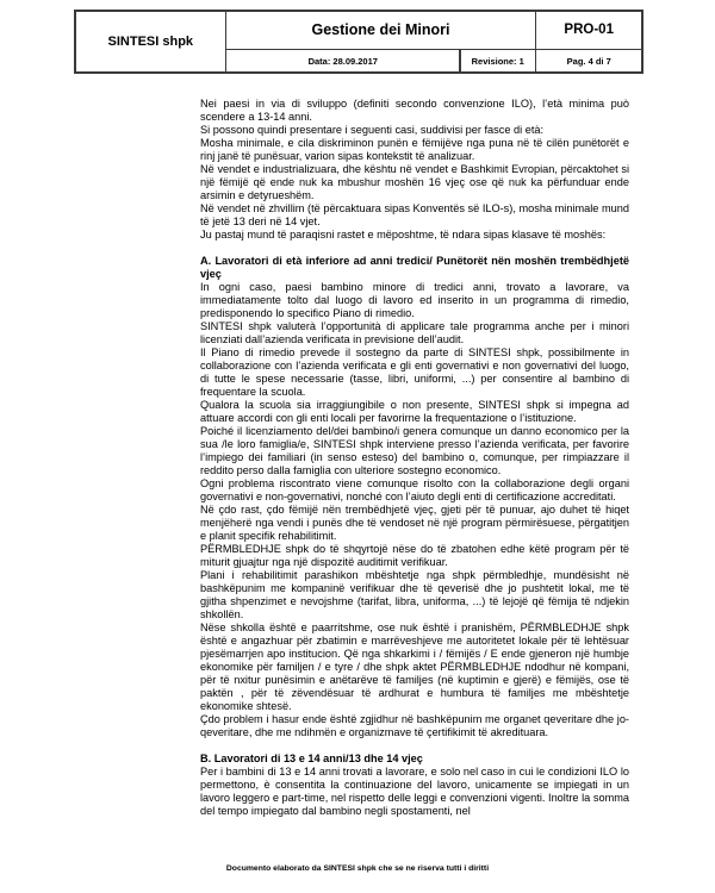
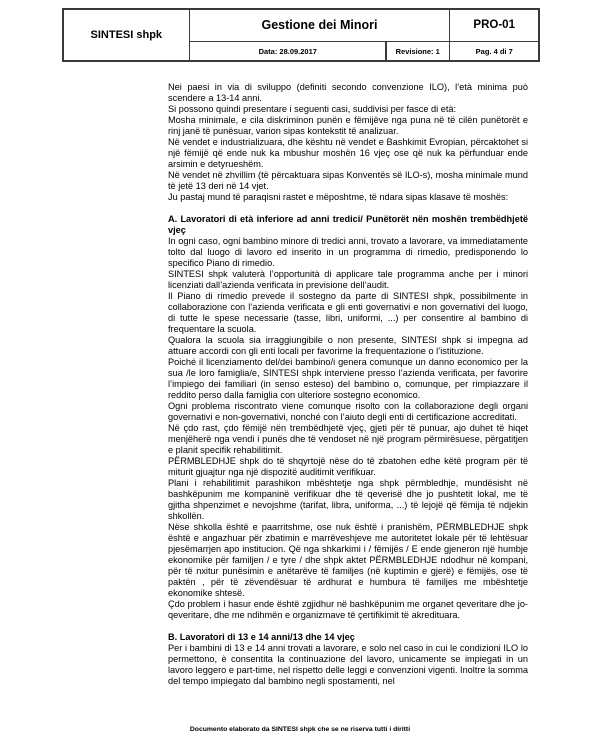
  SINTESI shpk
  Gestione dei Minori
  PRO-01
  Data: 28.09.2017
  Revisione: 1
  Pag. 4 di 7
  Nei paesi in via di sviluppo (definiti secondo convenzione ILO), l’età minima può scendere a 13-14 anni.
  Si possono quindi presentare i seguenti casi, suddivisi per fasce di età:
  Mosha minimale, e cila diskriminon punën e fëmijëve nga puna në të cilën punëtorët e rinj janë të punësuar, varion sipas kontekstit të analizuar.
  Në vendet e industrializuara, dhe kështu në vendet e Bashkimit Evropian, përcaktohet si një fëmijë që ende nuk ka mbushur moshën 16 vjeç ose që nuk ka përfunduar ende arsimin e detyrueshëm.
  Në vendet në zhvillim (të përcaktuara sipas Konventës së ILO-s), mosha minimale mund të jetë 13 deri në 14 vjet.
  Ju pastaj mund të paraqisni rastet e mëposhtme, të ndara sipas klasave të moshës:
  A. Lavoratori di età inferiore ad anni tredici/ Punëtorët nën moshën trembëdhjetë vjeç
- In ogni caso, paesi bambino minore di tredici anni, trovato a lavorare, va immediatamente tolto dal luogo di lavoro ed inserito in un programma di rimedio, predisponendo lo specifico Piano di rimedio.
+ In ogni caso, ogni bambino minore di tredici anni, trovato a lavorare, va immediatamente tolto dal luogo di lavoro ed inserito in un programma di rimedio, predisponendo lo specifico Piano di rimedio.
  SINTESI shpk valuterà l’opportunità di applicare tale programma anche per i minori licenziati dall’azienda verificata in previsione dell’audit.
  Il Piano di rimedio prevede il sostegno da parte di SINTESI shpk, possibilmente in collaborazione con l’azienda verificata e gli enti governativi e non governativi del luogo, di tutte le spese necessarie (tasse, libri, uniformi, ...) per consentire al bambino di frequentare la scuola.
  Qualora la scuola sia irraggiungibile o non presente, SINTESI shpk si impegna ad attuare accordi con gli enti locali per favorirne la frequentazione o l’istituzione.
  Poiché il licenziamento del/dei bambino/i genera comunque un danno economico per la sua /le loro famiglia/e, SINTESI shpk interviene presso l’azienda verificata, per favorire l’impiego dei familiari (in senso esteso) del bambino o, comunque, per rimpiazzare il reddito perso dalla famiglia con ulteriore sostegno economico.
  Ogni problema riscontrato viene comunque risolto con la collaborazione degli organi governativi e non-governativi, nonché con l’aiuto degli enti di certificazione accreditati.
  Në çdo rast, çdo fëmijë nën trembëdhjetë vjeç, gjeti për të punuar, ajo duhet të hiqet menjëherë nga vendi i punës dhe të vendoset në një program përmirësuese, përgatitjen e planit specifik rehabilitimit.
  PËRMBLEDHJE shpk do të shqyrtojë nëse do të zbatohen edhe këtë program për të miturit gjuajtur nga një dispozitë auditimit verifikuar.
  Plani i rehabilitimit parashikon mbështetje nga shpk përmbledhje, mundësisht në bashkëpunim me kompaninë verifikuar dhe të qeverisë dhe jo pushtetit lokal, me të gjitha shpenzimet e nevojshme (tarifat, libra, uniforma, ...) të lejojë që fëmija të ndjekin shkollën.
  Nëse shkolla është e paarritshme, ose nuk është i pranishëm, PËRMBLEDHJE shpk është e angazhuar për zbatimin e marrëveshjeve me autoritetet lokale për të lehtësuar pjesëmarrjen apo institucion. Që nga shkarkimi i / fëmijës / E ende gjeneron një humbje ekonomike për familjen / e tyre / dhe shpk aktet PËRMBLEDHJE ndodhur në kompani, për të nxitur punësimin e anëtarëve të familjes (në kuptimin e gjerë) e fëmijës, ose të paktën , për të zëvendësuar të ardhurat e humbura të familjes me mbështetje ekonomike shtesë.
  Çdo problem i hasur ende është zgjidhur në bashkëpunim me organet qeveritare dhe jo-qeveritare, dhe me ndihmën e organizmave të çertifikimit të akredituara.
  B. Lavoratori di 13 e 14 anni/13 dhe 14 vjeç
  Per i bambini di 13 e 14 anni trovati a lavorare, e solo nel caso in cui le condizioni ILO lo permettono, è consentita la continuazione del lavoro, unicamente se impiegati in un lavoro leggero e part-time, nel rispetto delle leggi e convenzioni vigenti. Inoltre la somma del tempo impiegato dal bambino negli spostamenti, nel
